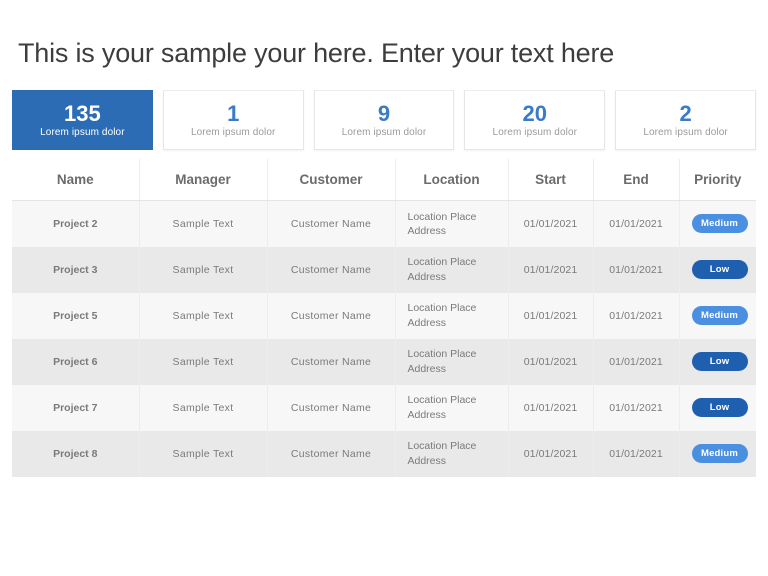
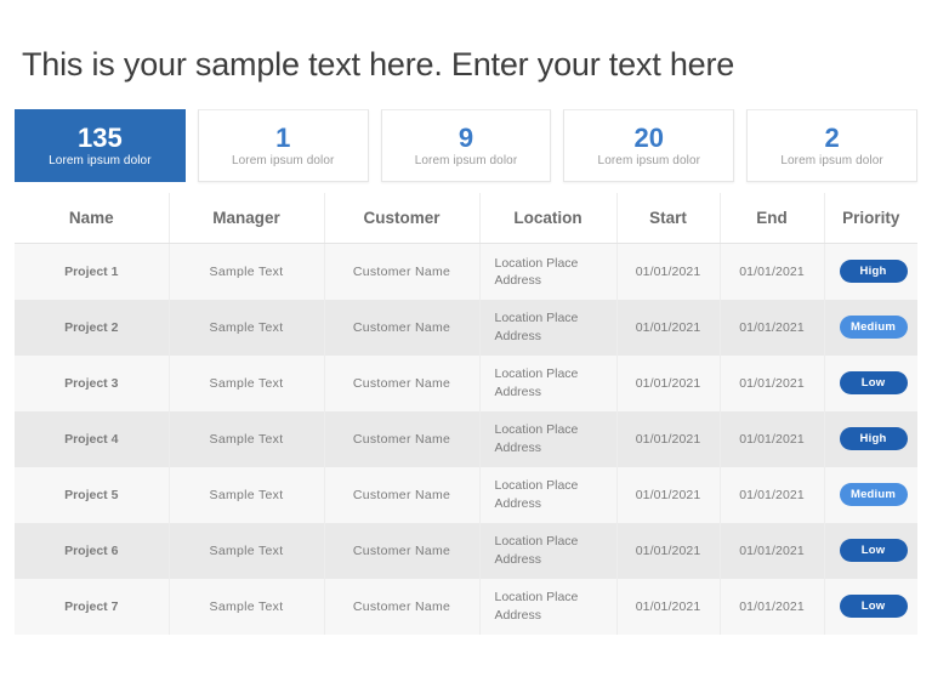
- This is your sample your here. Enter your text here
+ This is your sample text here. Enter your text here
  135
  Lorem ipsum dolor
  1
  Lorem ipsum dolor
  9
  Lorem ipsum dolor
  20
  Lorem ipsum dolor
  2
  Lorem ipsum dolor
  Name	Manager	Customer	Location	Start	End	Priority
+ Project 1	Sample Text	Customer Name	Location Place Address	01/01/2021	01/01/2021	High
  Project 2	Sample Text	Customer Name	Location Place Address	01/01/2021	01/01/2021	Medium
  Project 3	Sample Text	Customer Name	Location Place Address	01/01/2021	01/01/2021	Low
+ Project 4	Sample Text	Customer Name	Location Place Address	01/01/2021	01/01/2021	High
  Project 5	Sample Text	Customer Name	Location Place Address	01/01/2021	01/01/2021	Medium
  Project 6	Sample Text	Customer Name	Location Place Address	01/01/2021	01/01/2021	Low
  Project 7	Sample Text	Customer Name	Location Place Address	01/01/2021	01/01/2021	Low
- Project 8	Sample Text	Customer Name	Location Place Address	01/01/2021	01/01/2021	Medium
